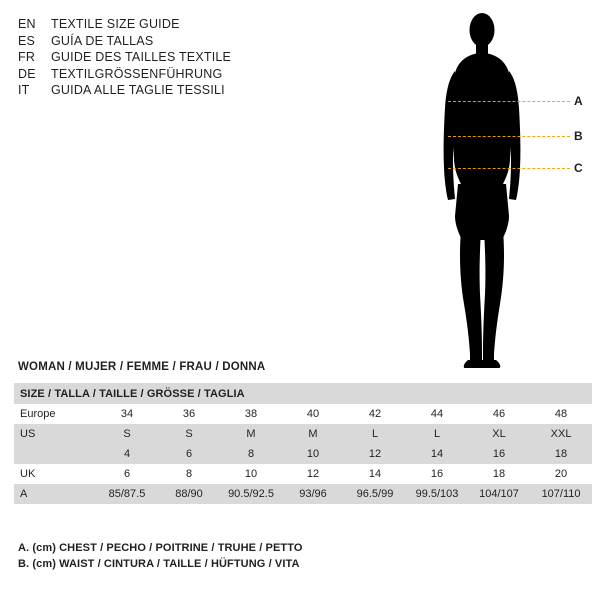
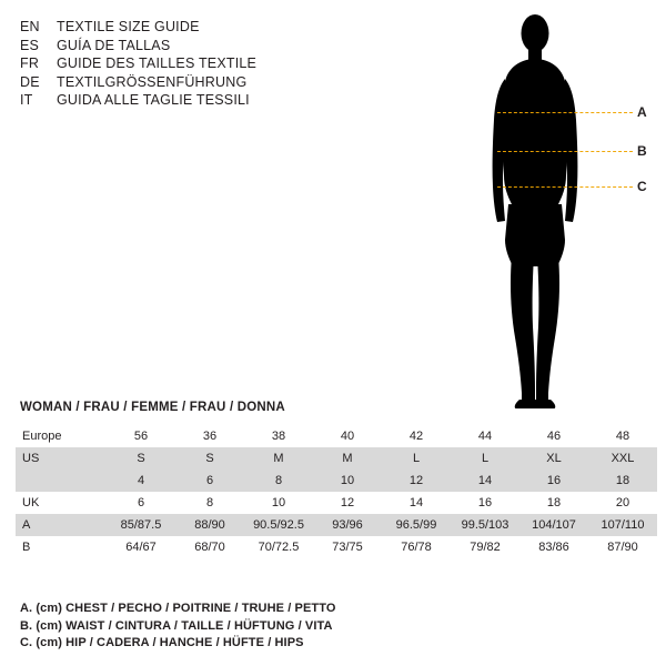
  EN
  TEXTILE SIZE GUIDE
  ES
  GUÍA DE TALLAS
  FR
  GUIDE DES TAILLES TEXTILE
  DE
  TEXTILGRÖSSENFÜHRUNG
  IT
  GUIDA ALLE TAGLIE TESSILI
  A
  B
  C
- WOMAN / MUJER / FEMME / FRAU / DONNA
+ WOMAN / FRAU / FEMME / FRAU / DONNA
- SIZE / TALLA / TAILLE / GRÖSSE / TAGLIA
- Europe	34	36	38	40	42	44	46	48
+ Europe	56	36	38	40	42	44	46	48
  US	S	S	M	M	L	L	XL	XXL
  	4	6	8	10	12	14	16	18
  UK	6	8	10	12	14	16	18	20
  A	85/87.5	88/90	90.5/92.5	93/96	96.5/99	99.5/103	104/107	107/110
+ B	64/67	68/70	70/72.5	73/75	76/78	79/82	83/86	87/90
  A. (cm) CHEST / PECHO / POITRINE / TRUHE / PETTO
  B. (cm) WAIST / CINTURA / TAILLE / HÜFTUNG / VITA
+ C. (cm) HIP / CADERA / HANCHE / HÜFTE / HIPS
